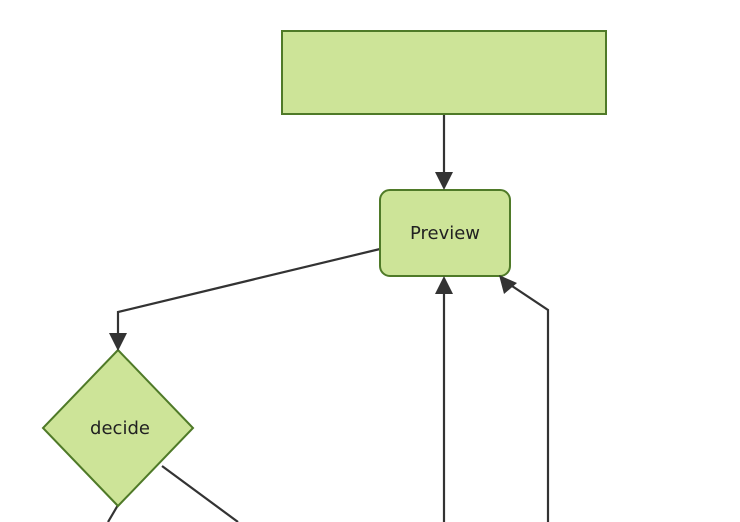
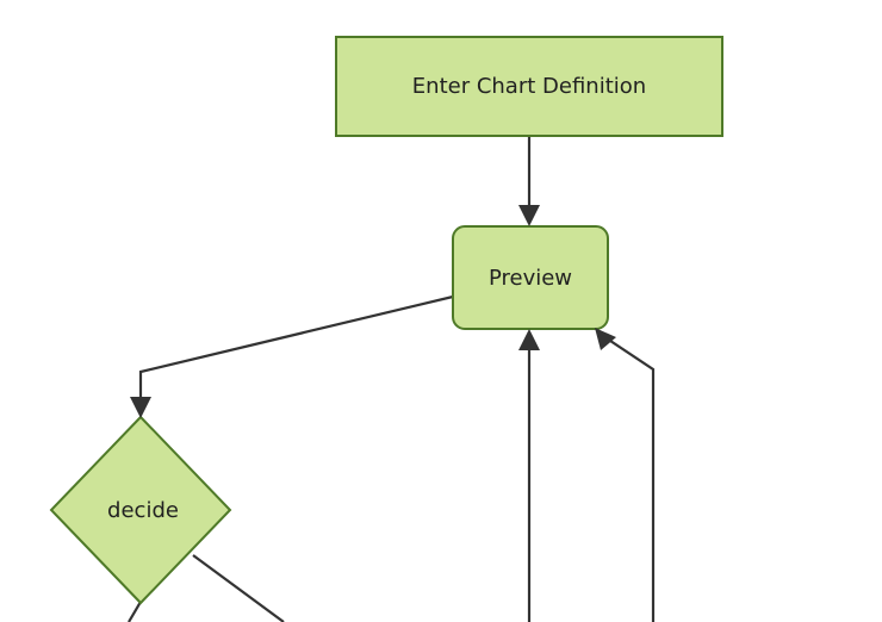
+ Enter Chart Definition
  Preview
  decide
